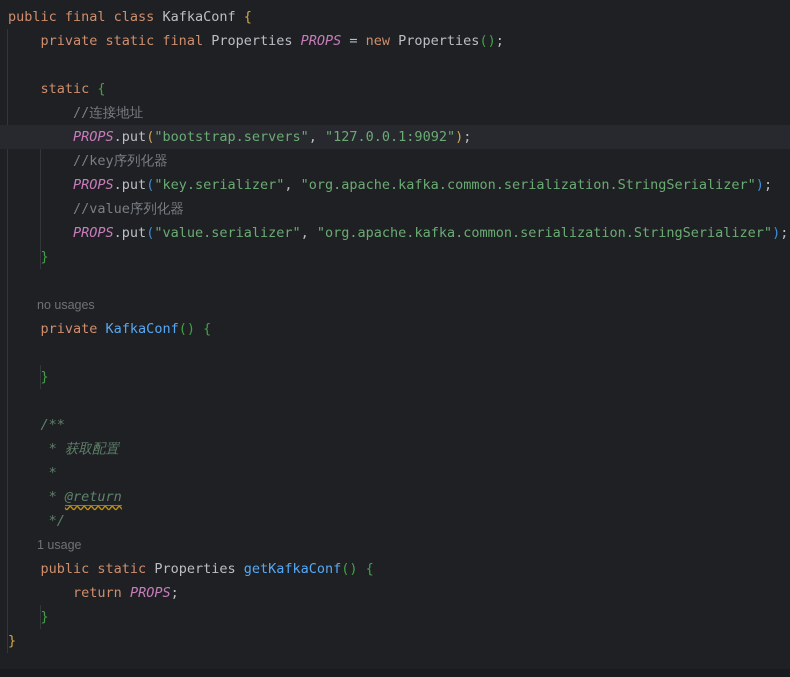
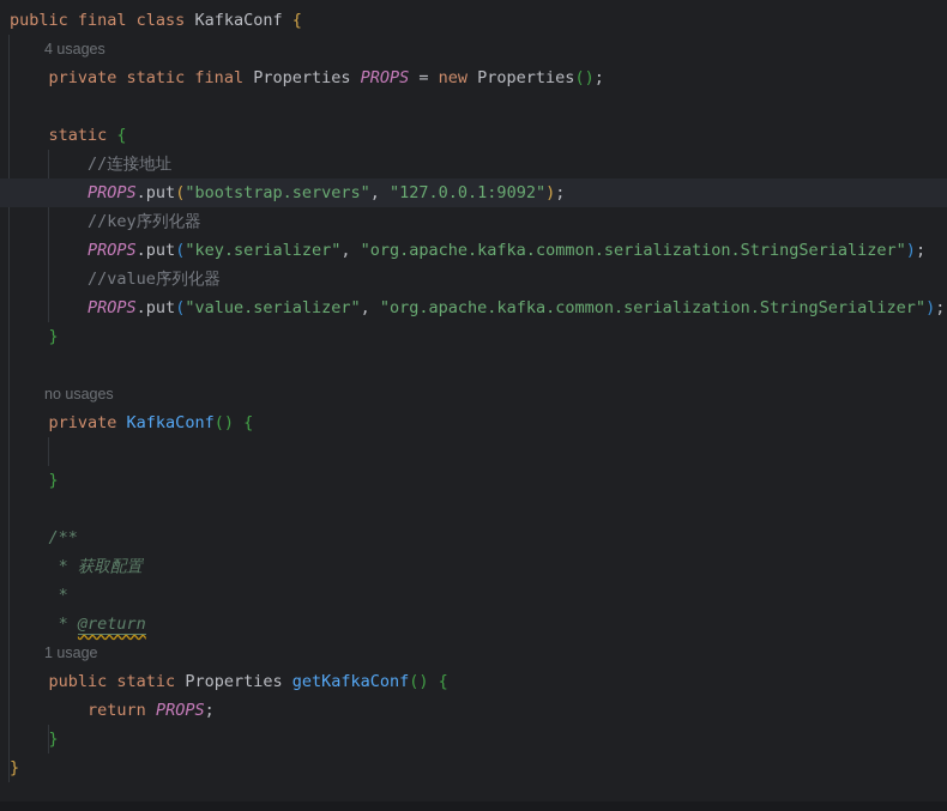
  public final class KafkaConf {
+ 4 usages
  private static final Properties PROPS = new Properties();
  static {
  //连接地址
  PROPS.put("bootstrap.servers", "127.0.0.1:9092");
  //key序列化器
  PROPS.put("key.serializer", "org.apache.kafka.common.serialization.StringSerializer");
  //value序列化器
  PROPS.put("value.serializer", "org.apache.kafka.common.serialization.StringSerializer");
  }
  no usages
  private KafkaConf() {
  }
  /**
  * 获取配置
  *
  * @return
- */
  1 usage
  public static Properties getKafkaConf() {
  return PROPS;
  }
  }
